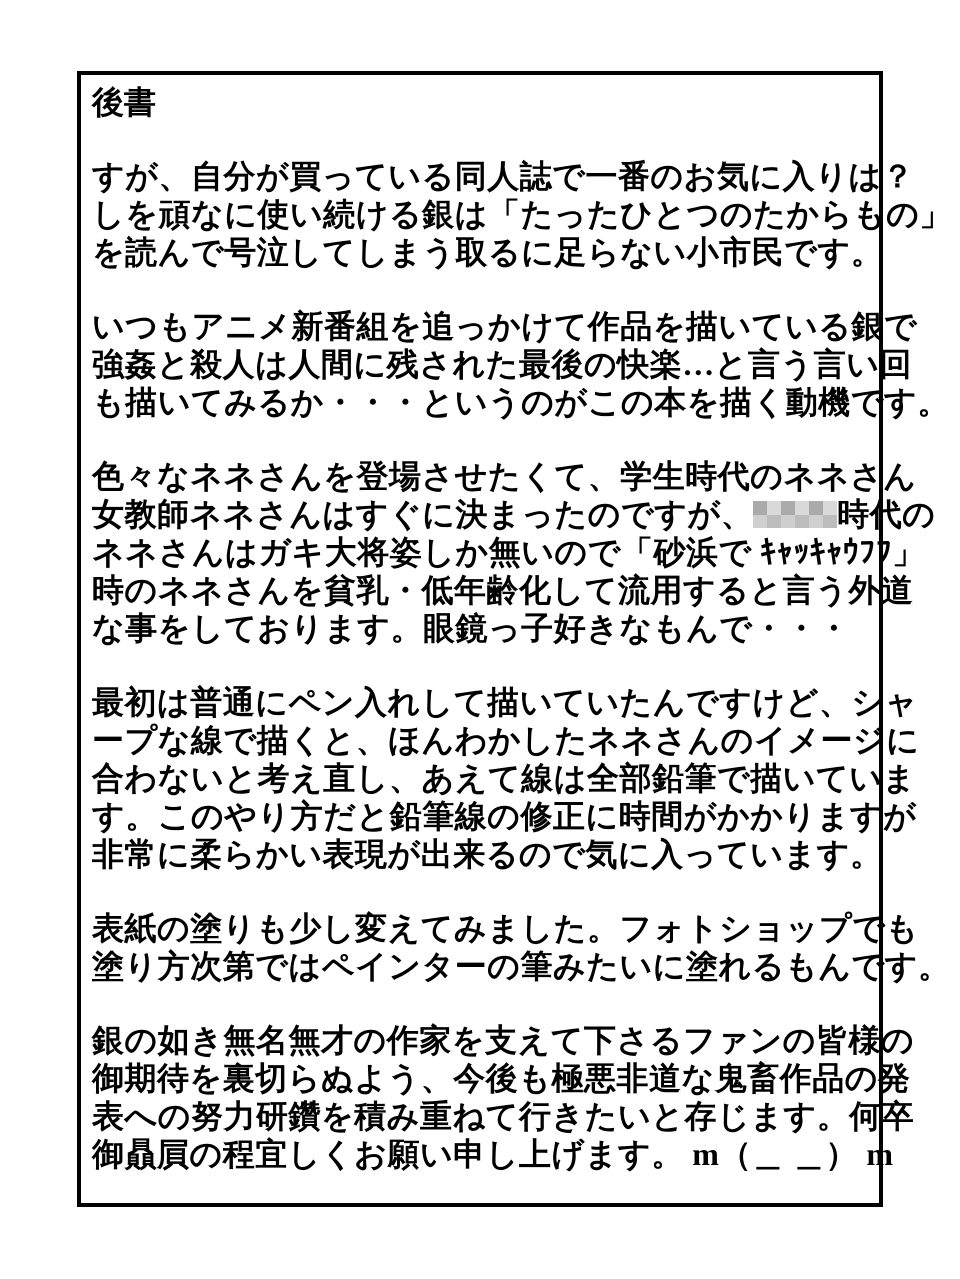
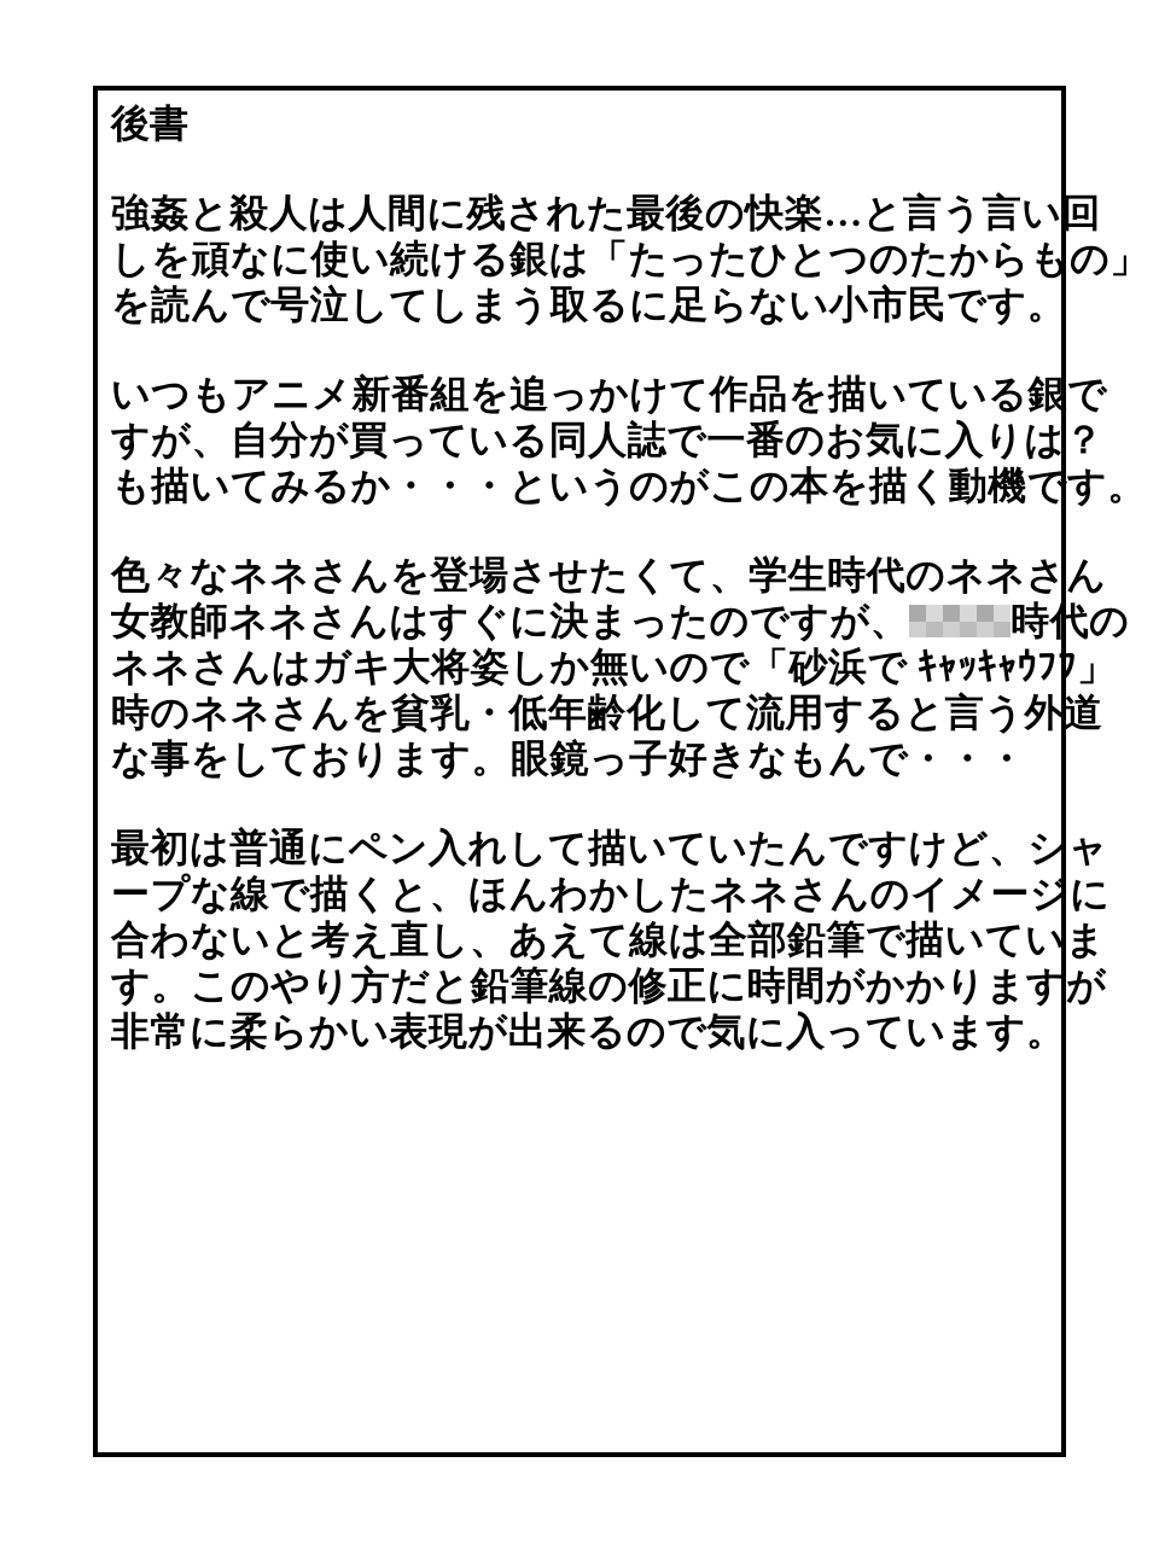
  後書
- すが、自分が買っている同人誌で一番のお気に入りは？
+ 強姦と殺人は人間に残された最後の快楽…と言う言い回
  しを頑なに使い続ける銀は「たったひとつのたからもの」
  を読んで号泣してしまう取るに足らない小市民です。
  いつもアニメ新番組を追っかけて作品を描いている銀で
- 強姦と殺人は人間に残された最後の快楽…と言う言い回
+ すが、自分が買っている同人誌で一番のお気に入りは？
  も描いてみるか・・・というのがこの本を描く動機です。
  色々なネネさんを登場させたくて、学生時代のネネさん
  女教師ネネさんはすぐに決まったのですが、 時代の
  ネネさんはガキ大将姿しか無いので「砂浜で ｷｬｯｷｬｳﾌﾌ」
  時のネネさんを貧乳・低年齢化して流用すると言う外道
  な事をしております。眼鏡っ子好きなもんで・・・
  最初は普通にペン入れして描いていたんですけど、シャ
  ープな線で描くと、ほんわかしたネネさんのイメージに
  合わないと考え直し、あえて線は全部鉛筆で描いていま
  す。このやり方だと鉛筆線の修正に時間がかかりますが
  非常に柔らかい表現が出来るので気に入っています。
- 表紙の塗りも少し変えてみました。フォトショップでも
- 塗り方次第ではペインターの筆みたいに塗れるもんです。
- 銀の如き無名無才の作家を支えて下さるファンの皆様の
- 御期待を裏切らぬよう、今後も極悪非道な鬼畜作品の発
- 表への努力研鑽を積み重ねて行きたいと存じます。何卒
- 御贔屓の程宜しくお願い申し上げます。 m（＿ ＿） m
